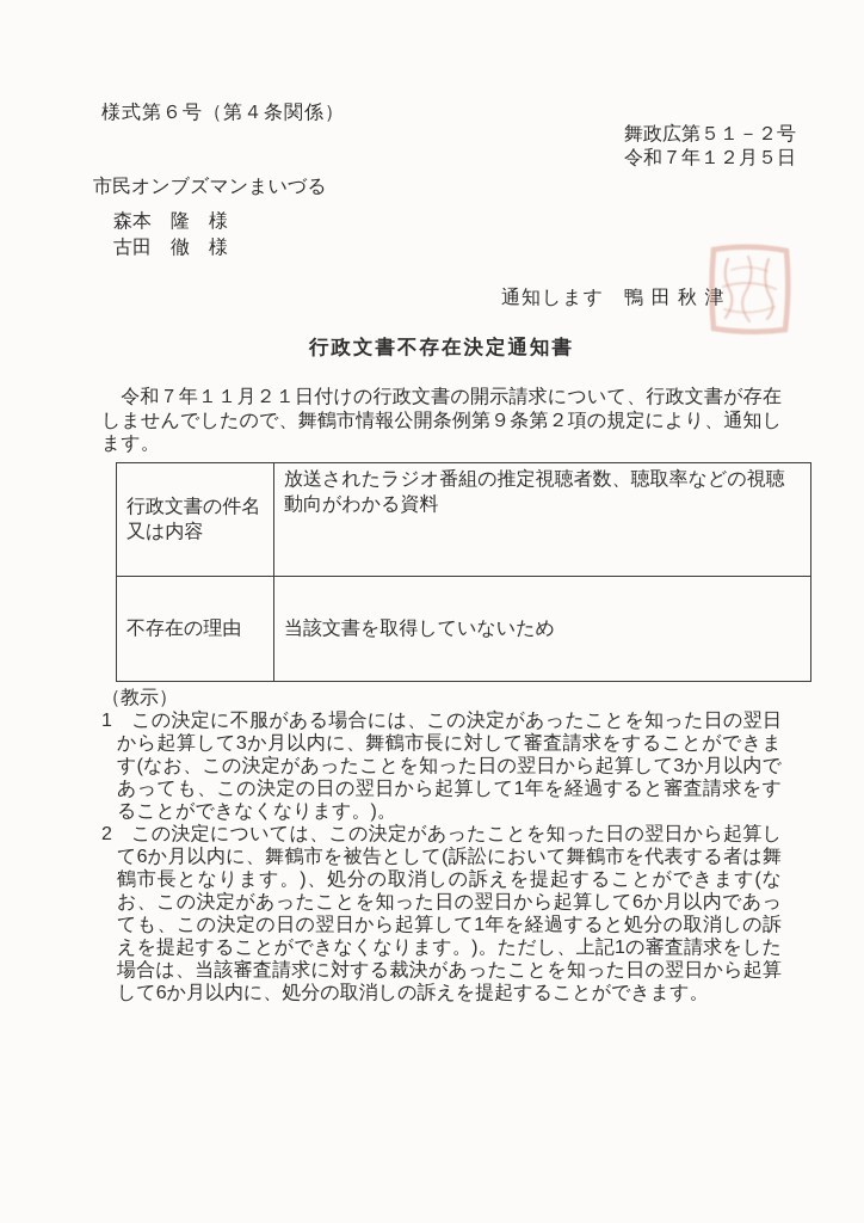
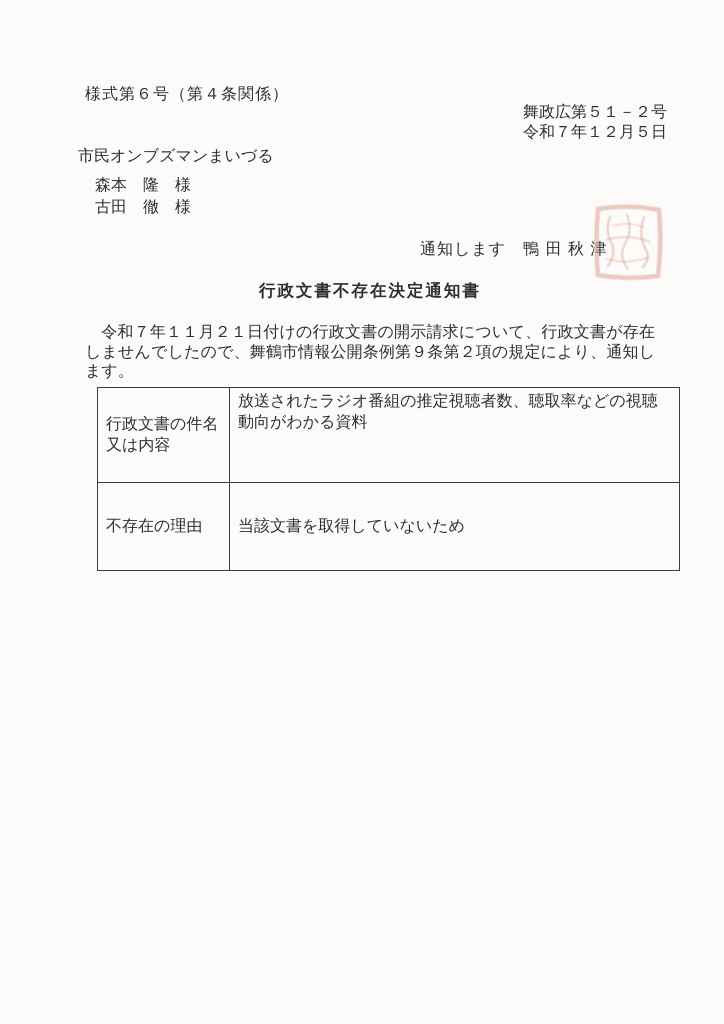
  様式第６号（第４条関係）
  舞政広第５１－２号
  令和７年１２月５日
  市民オンブズマンまいづる
  森本 隆 様
  古田 徹 様
  通知します 鴨 田 秋 津
  行政文書不存在決定通知書
  令和７年１１月２１日付けの行政文書の開示請求について、行政文書が存在しませんでしたので、舞鶴市情報公開条例第９条第２項の規定により、通知します。
  行政文書の件名又は内容	放送されたラジオ番組の推定視聴者数、聴取率などの視聴動向がわかる資料
  不存在の理由	当該文書を取得していないため
- （教示）
- 1 この決定に不服がある場合には、この決定があったことを知った日の翌日から起算して3か月以内に、舞鶴市長に対して審査請求をすることができます(なお、この決定があったことを知った日の翌日から起算して3か月以内であっても、この決定の日の翌日から起算して1年を経過すると審査請求をすることができなくなります。)。
- 2 この決定については、この決定があったことを知った日の翌日から起算して6か月以内に、舞鶴市を被告として(訴訟において舞鶴市を代表する者は舞鶴市長となります。)、処分の取消しの訴えを提起することができます(なお、この決定があったことを知った日の翌日から起算して6か月以内であっても、この決定の日の翌日から起算して1年を経過すると処分の取消しの訴えを提起することができなくなります。)。ただし、上記1の審査請求をした場合は、当該審査請求に対する裁決があったことを知った日の翌日から起算して6か月以内に、処分の取消しの訴えを提起することができます。
